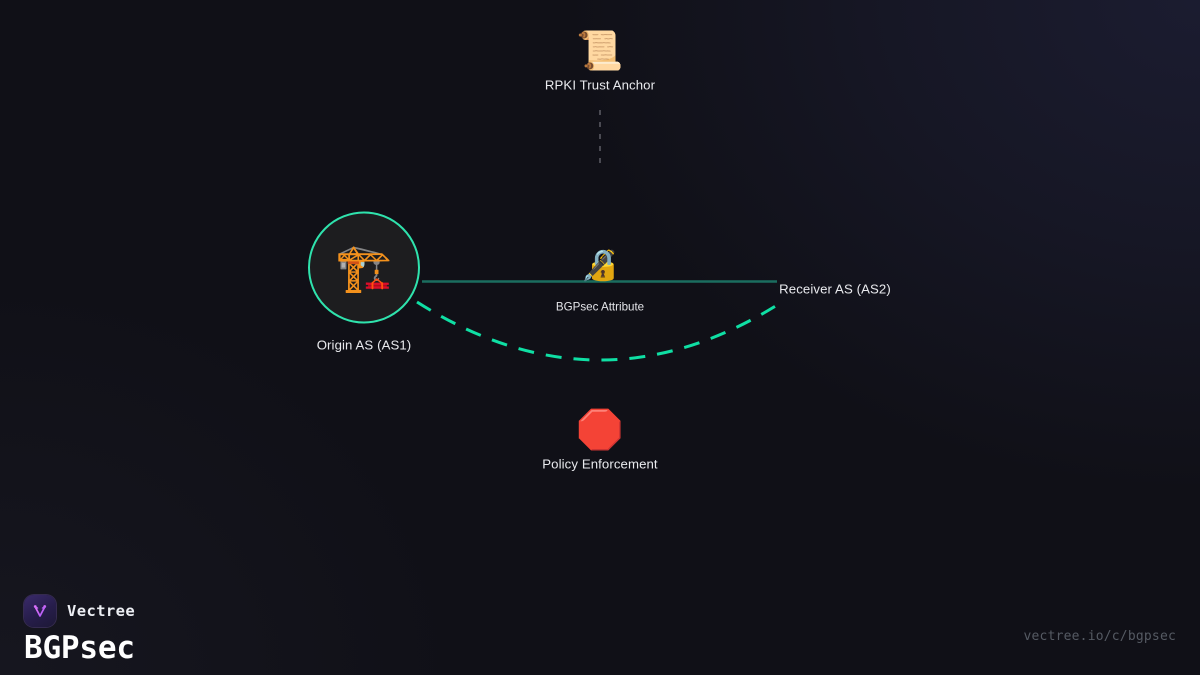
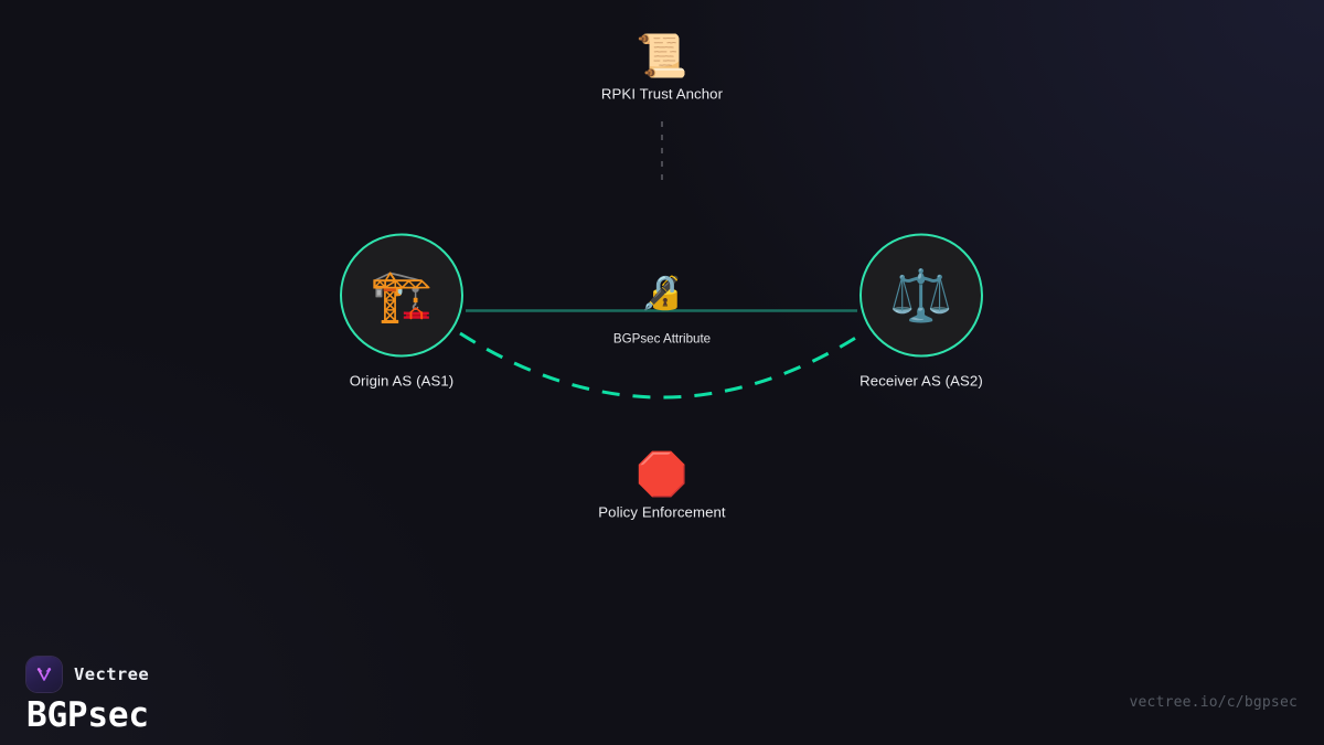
  📜
  RPKI Trust Anchor
  🏗️
  Origin AS (AS1)
+ ⚖️
  Receiver AS (AS2)
  🛑
  Policy Enforcement
  🔏
  BGPsec Attribute
  Vectree
  BGPsec
  vectree.io/c/bgpsec
